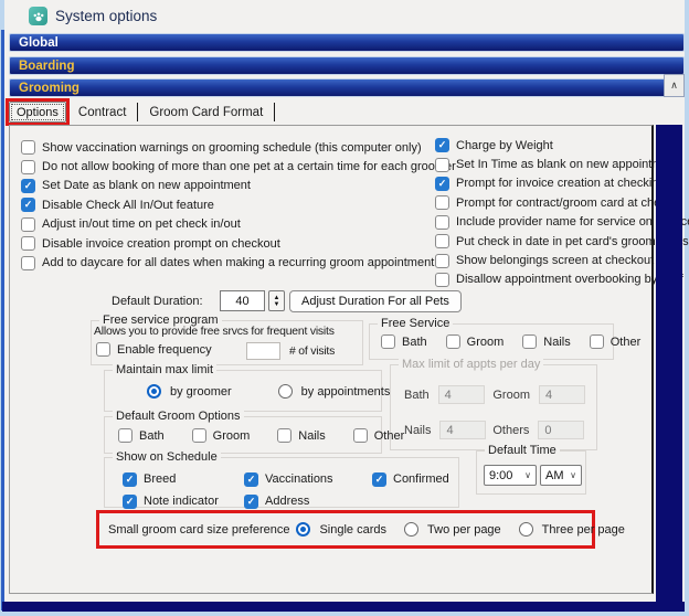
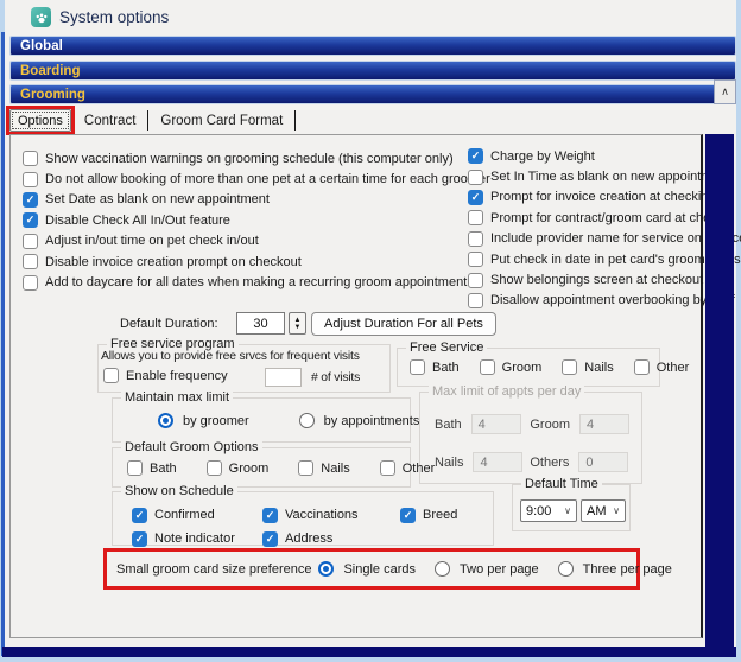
  System options
  Global
  Boarding
  Grooming
  ∧
  Options
  Contract
  Groom Card Format
  Show vaccination warnings on grooming schedule (this computer only)
  Do not allow booking of more than one pet at a certain time for each groor
  ✓
  Set Date as blank on new appointment
  ✓
  Disable Check All In/Out feature
  Adjust in/out time on pet check in/out
  Disable invoice creation prompt on checkout
  Add to daycare for all dates when making a recurring groom appointment
  ✓
  Charge by Weight
  Set In Time as blank on new appoint
  ✓
  Prompt for invoice creation at checki
  Prompt for contract/groom card at ch
  Include provider name for service onc
  Put check in date in pet card's grooms
  Show belongings screen at checkout
  Disallow appointment overbooking by
  Default Duration:
- 40
+ 30
  Adjust Duration For all Pets
  Free service program
  Allows you to provide free srvcs for frequent visits
  Enable frequency
  # of visits
  Free Service
  Bath
  Groom
  Nails
  Other
  Maintain max limit
  by groomer
  by appointments
  Max limit of appts per day
  Bath
  4
  Groom
  4
  Nails
  4
  Others
  0
  Default Groom Options
  Bath
  Groom
  Nails
  Other
  Show on Schedule
  ✓
- Breed
+ Confirmed
  ✓
  Vaccinations
  ✓
- Confirmed
+ Breed
  ✓
  Note indicator
  ✓
  Address
  Default Time
  9:00
  ∨
  AM
  ∨
  Small groom card size preference
  Single cards
  Two per page
  Three per page
